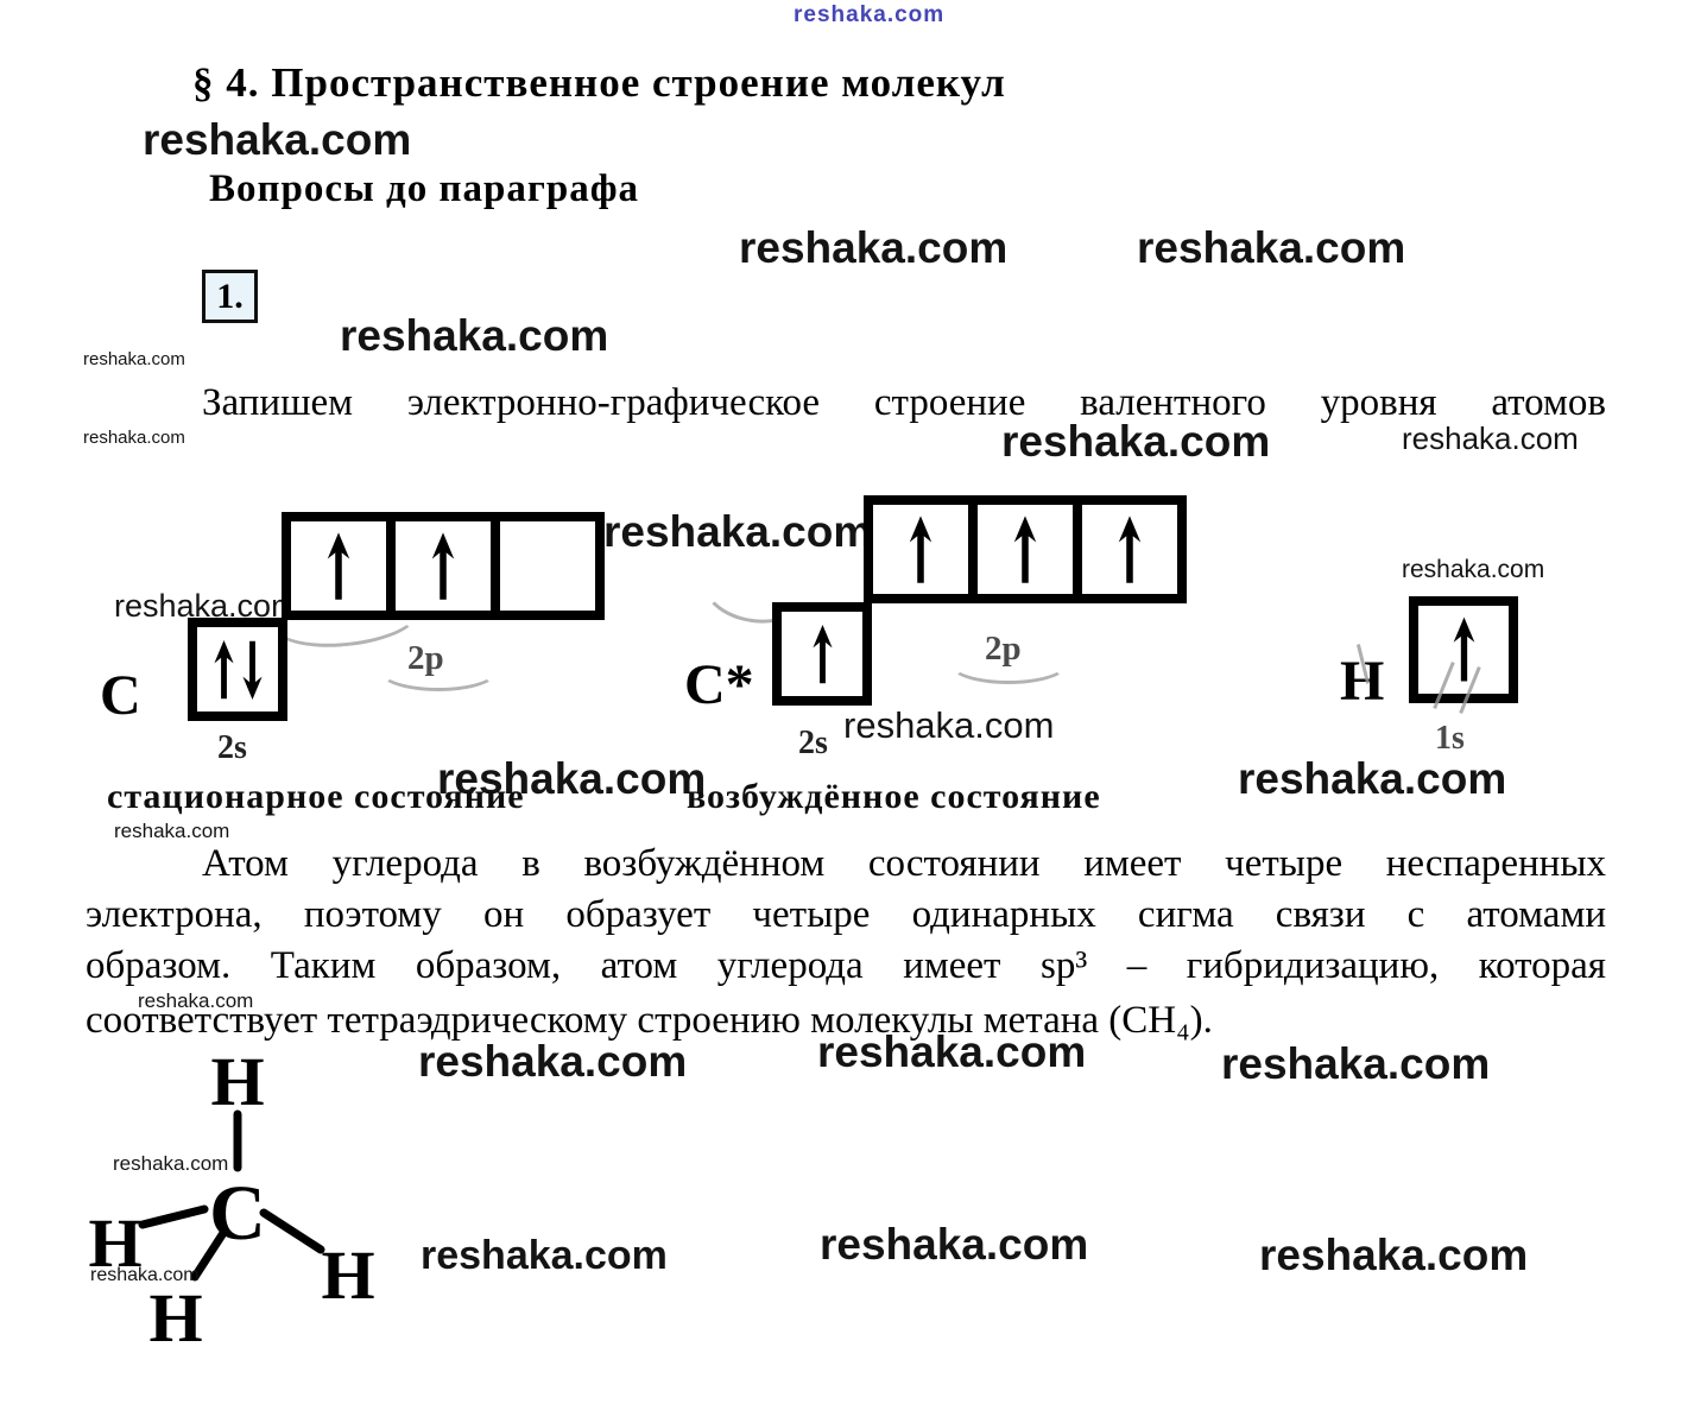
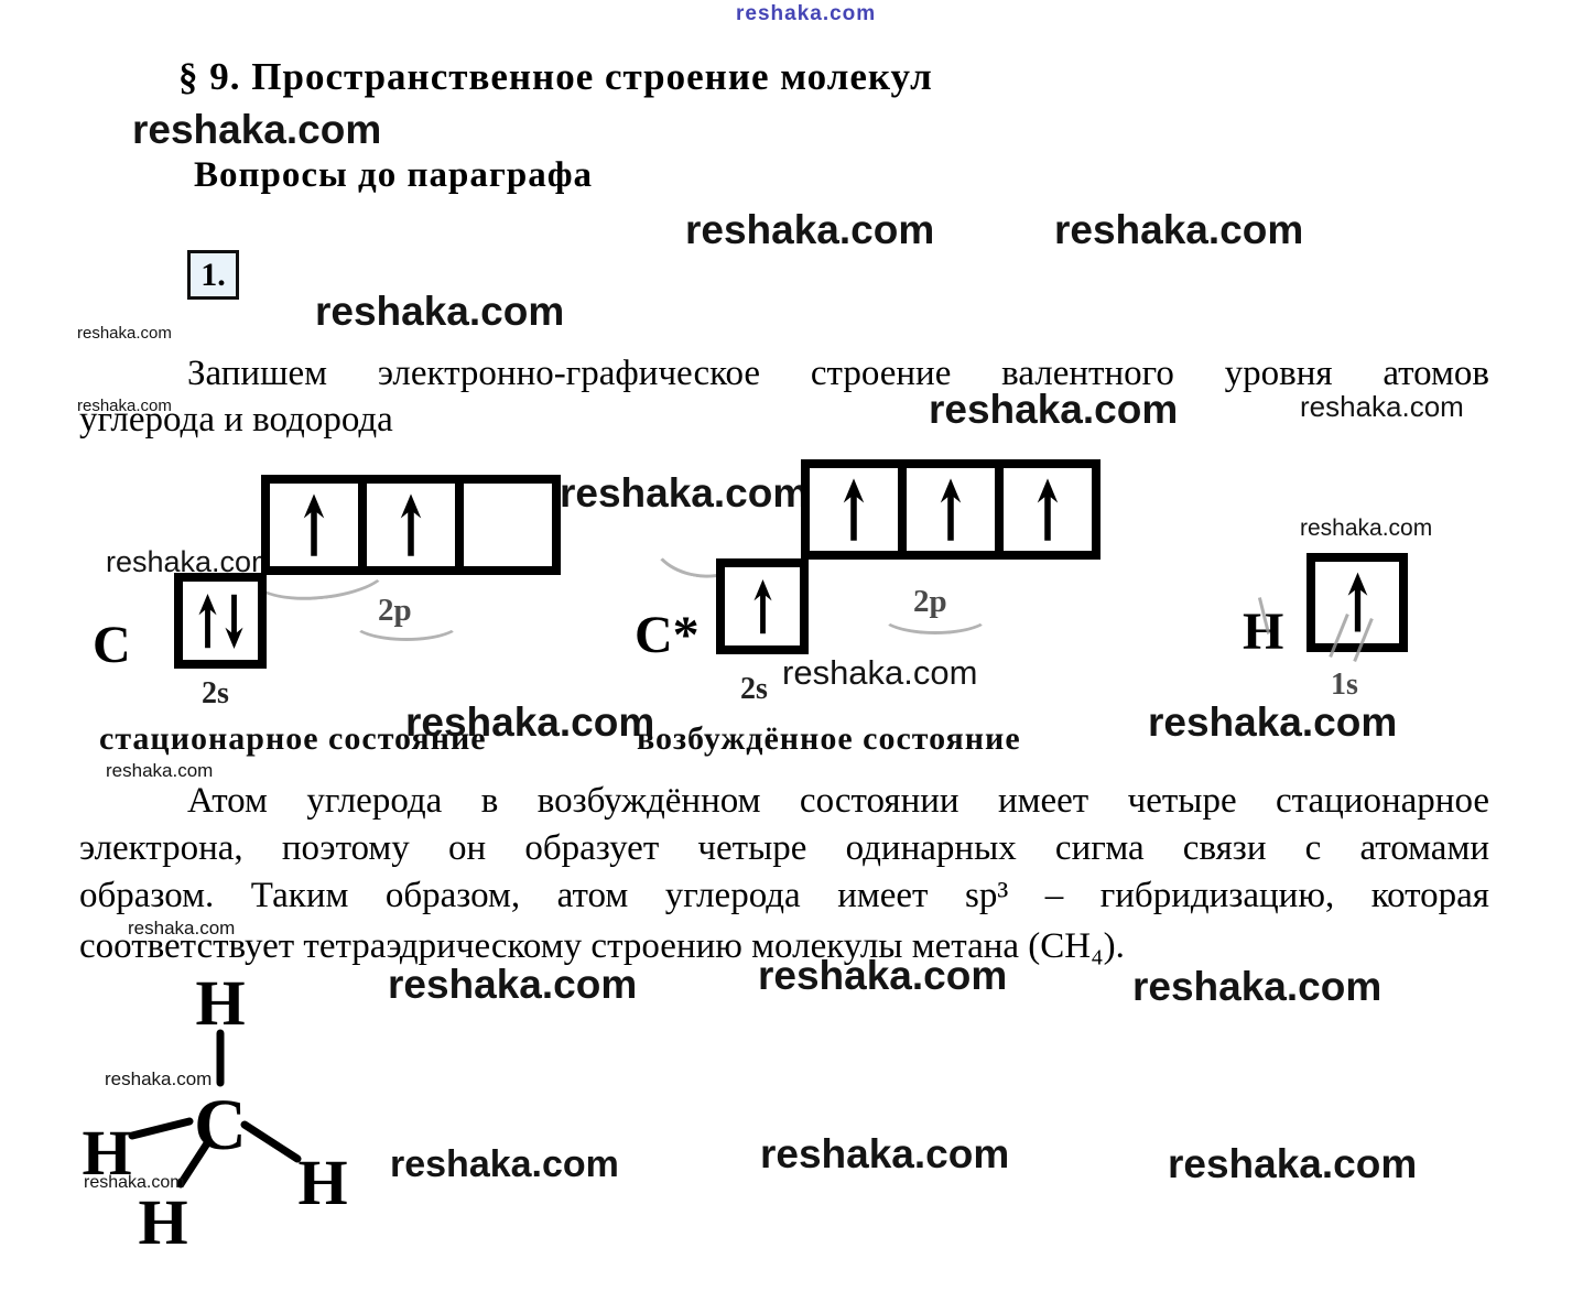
  reshaka.com
  reshaka.com
  reshaka.com
  reshaka.com
  reshaka.com
  reshaka.com
  reshaka.com
  reshaka.com
  reshaka.com
  reshaka.com
  reshaka.co
  reshaka.com
  reshaka.com
  reshaka.com
  reshaka.com
  reshaka.com
  reshaka.com
  reshaka.com
  reshaka.com
  reshaka.com
  reshaka.com
  reshaka.com
  reshaka.com
  reshaka.com
  reshaka.com
- § 4. Пространственное строение молекул
+ § 9. Пространственное строение молекул
  Вопросы до параграфа
  1.
  Запишем электронно-графическое строение валентного уровня атомов
+ углерода и водорода
  C
  2s
  2p
  стационарное состояние
  C*
  2s
  2p
  возбуждённое состояние
  H
  1s
- Атом углерода в возбуждённом состоянии имеет четыре неспаренных
+ Атом углерода в возбуждённом состоянии имеет четыре стационарное
  электрона, поэтому он образует четыре одинарных сигма связи с атомами
  образом. Таким образом, атом углерода имеет sp³ – гибридизацию, которая
  соответствует тетраэдрическому строению молекулы метана (СН₄).
  H
  C
  H
  H
  H
